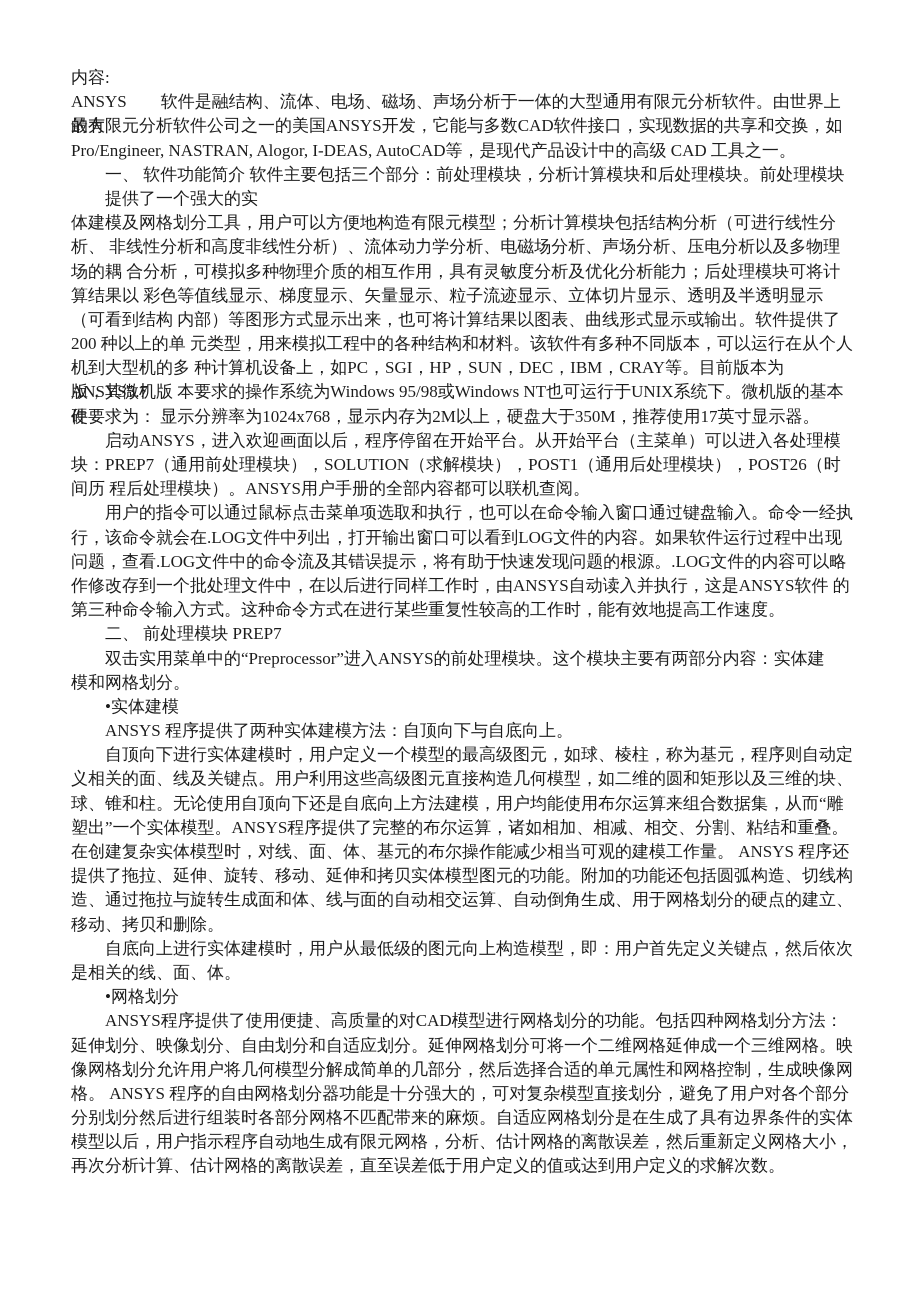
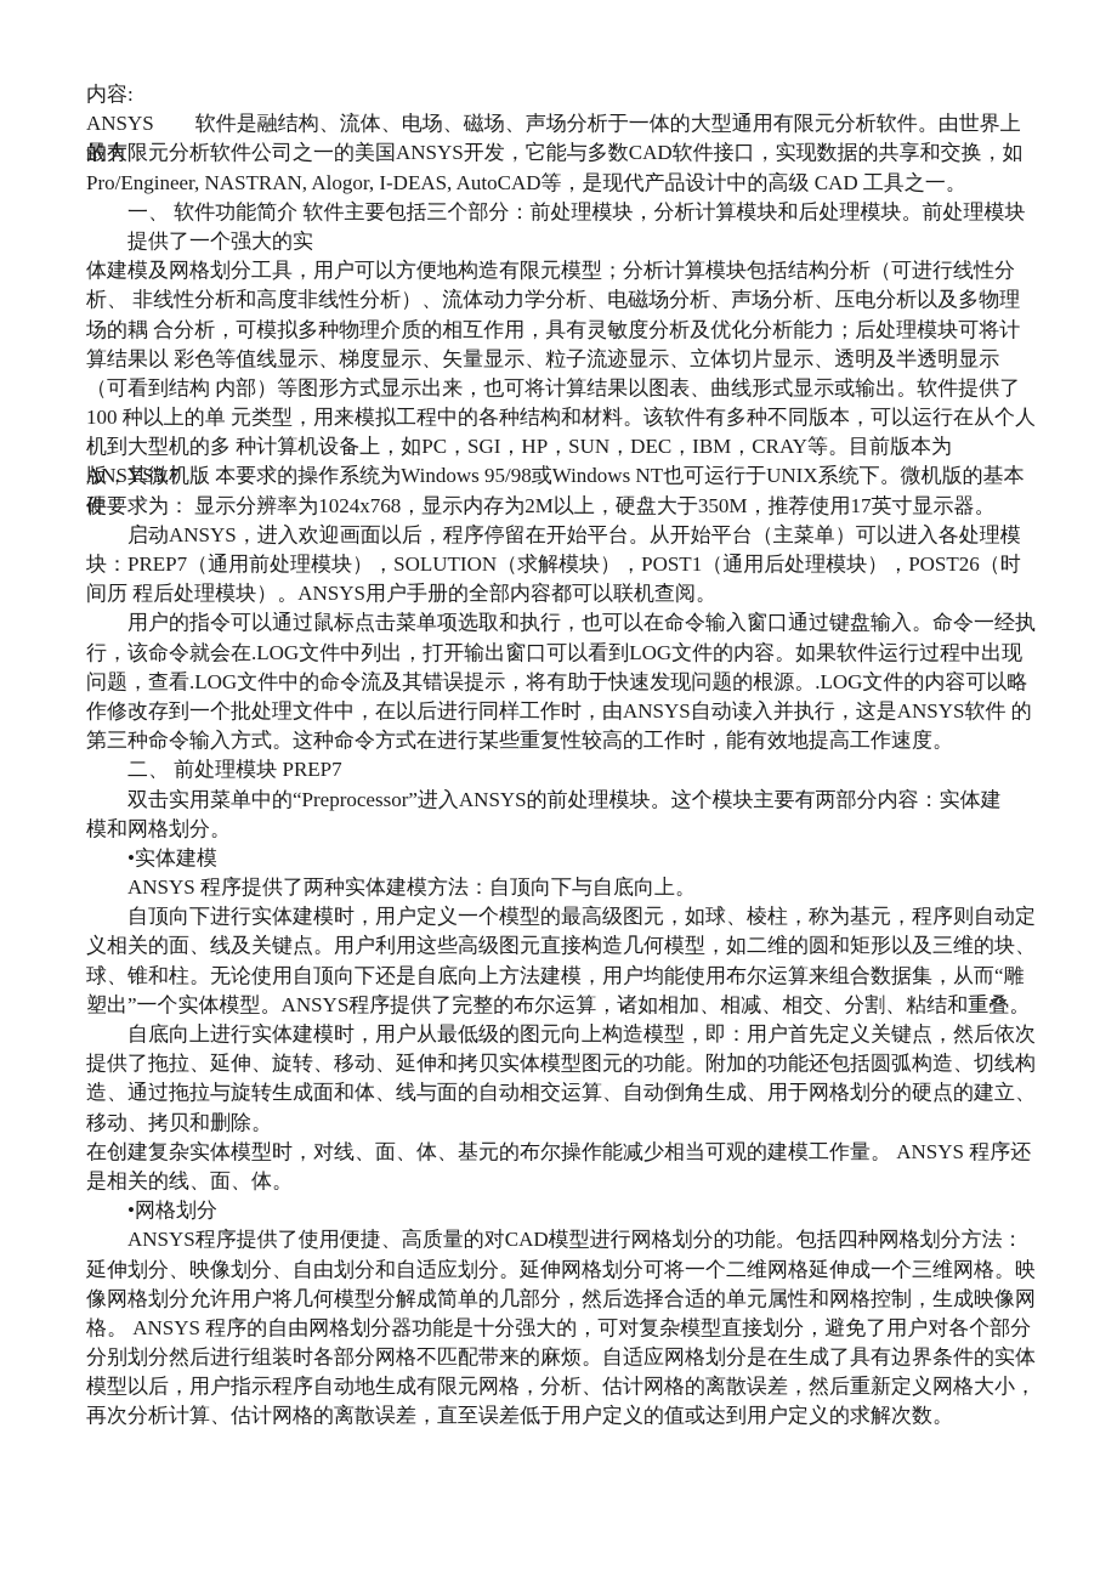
  内容:
  ANSYS 软件是融结构、流体、电场、磁场、声场分析于一体的大型通用有限元分析软件。由世界上最大
  的有限元分析软件公司之一的美国ANSYS开发，它能与多数CAD软件接口，实现数据的共享和交换，如
  Pro/Engineer, NASTRAN, Alogor, I-DEAS, AutoCAD等，是现代产品设计中的高级 CAD 工具之一。
  一、 软件功能简介 软件主要包括三个部分：前处理模块，分析计算模块和后处理模块。前处理模块
  提供了一个强大的实
  体建模及网格划分工具，用户可以方便地构造有限元模型；分析计算模块包括结构分析（可进行线性分
  析、 非线性分析和高度非线性分析）、流体动力学分析、电磁场分析、声场分析、压电分析以及多物理
  场的耦 合分析，可模拟多种物理介质的相互作用，具有灵敏度分析及优化分析能力；后处理模块可将计
  算结果以 彩色等值线显示、梯度显示、矢量显示、粒子流迹显示、立体切片显示、透明及半透明显示
  （可看到结构 内部）等图形方式显示出来，也可将计算结果以图表、曲线形式显示或输出。软件提供了
- 200 种以上的单 元类型，用来模拟工程中的各种结构和材料。该软件有多种不同版本，可以运行在从个人
+ 100 种以上的单 元类型，用来模拟工程中的各种结构和材料。该软件有多种不同版本，可以运行在从个人
  机到大型机的多 种计算机设备上，如PC，SGI，HP，SUN，DEC，IBM，CRAY等。目前版本为ANSYS5.7
  版，其微机版 本要求的操作系统为Windows 95/98或Windows NT也可运行于UNIX系统下。微机版的基本硬
  件要求为： 显示分辨率为1024x768，显示内存为2M以上，硬盘大于350M，推荐使用17英寸显示器。
  启动ANSYS，进入欢迎画面以后，程序停留在开始平台。从开始平台（主菜单）可以进入各处理模
  块：PREP7（通用前处理模块），SOLUTION（求解模块），POST1（通用后处理模块），POST26（时
  间历 程后处理模块）。ANSYS用户手册的全部内容都可以联机查阅。
  用户的指令可以通过鼠标点击菜单项选取和执行，也可以在命令输入窗口通过键盘输入。命令一经执
  行，该命令就会在.LOG文件中列出，打开输出窗口可以看到LOG文件的内容。如果软件运行过程中出现
  问题，查看.LOG文件中的命令流及其错误提示，将有助于快速发现问题的根源。.LOG文件的内容可以略
  作修改存到一个批处理文件中，在以后进行同样工作时，由ANSYS自动读入并执行，这是ANSYS软件 的
  第三种命令输入方式。这种命令方式在进行某些重复性较高的工作时，能有效地提高工作速度。
  二、 前处理模块 PREP7
  双击实用菜单中的“Preprocessor”进入ANSYS的前处理模块。这个模块主要有两部分内容：实体建
  模和网格划分。
  •实体建模
  ANSYS 程序提供了两种实体建模方法：自顶向下与自底向上。
  自顶向下进行实体建模时，用户定义一个模型的最高级图元，如球、棱柱，称为基元，程序则自动定
  义相关的面、线及关键点。用户利用这些高级图元直接构造几何模型，如二维的圆和矩形以及三维的块、
  球、锥和柱。无论使用自顶向下还是自底向上方法建模，用户均能使用布尔运算来组合数据集，从而“雕
  塑出”一个实体模型。ANSYS程序提供了完整的布尔运算，诸如相加、相减、相交、分割、粘结和重叠。
- 在创建复杂实体模型时，对线、面、体、基元的布尔操作能减少相当可观的建模工作量。 ANSYS 程序还
+ 自底向上进行实体建模时，用户从最低级的图元向上构造模型，即：用户首先定义关键点，然后依次
  提供了拖拉、延伸、旋转、移动、延伸和拷贝实体模型图元的功能。附加的功能还包括圆弧构造、切线构
  造、通过拖拉与旋转生成面和体、线与面的自动相交运算、自动倒角生成、用于网格划分的硬点的建立、
  移动、拷贝和删除。
- 自底向上进行实体建模时，用户从最低级的图元向上构造模型，即：用户首先定义关键点，然后依次
+ 在创建复杂实体模型时，对线、面、体、基元的布尔操作能减少相当可观的建模工作量。 ANSYS 程序还
  是相关的线、面、体。
  •网格划分
  ANSYS程序提供了使用便捷、高质量的对CAD模型进行网格划分的功能。包括四种网格划分方法：
  延伸划分、映像划分、自由划分和自适应划分。延伸网格划分可将一个二维网格延伸成一个三维网格。映
  像网格划分允许用户将几何模型分解成简单的几部分，然后选择合适的单元属性和网格控制，生成映像网
  格。 ANSYS 程序的自由网格划分器功能是十分强大的，可对复杂模型直接划分，避免了用户对各个部分
  分别划分然后进行组装时各部分网格不匹配带来的麻烦。自适应网格划分是在生成了具有边界条件的实体
  模型以后，用户指示程序自动地生成有限元网格，分析、估计网格的离散误差，然后重新定义网格大小，
  再次分析计算、估计网格的离散误差，直至误差低于用户定义的值或达到用户定义的求解次数。
